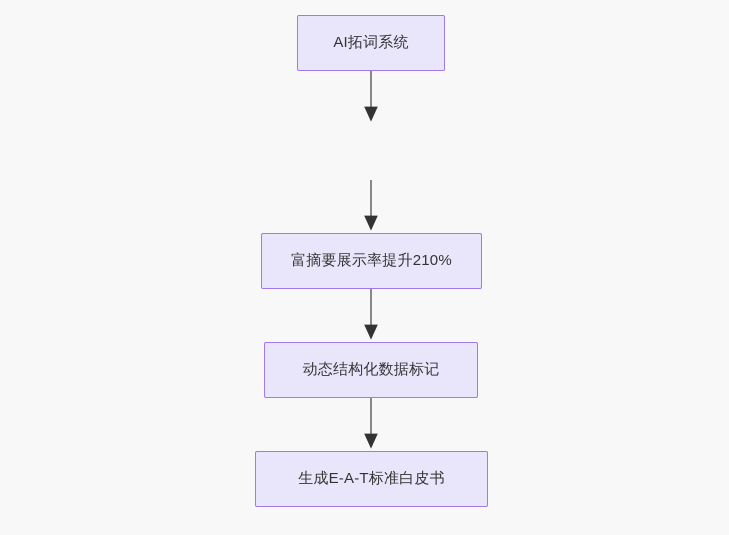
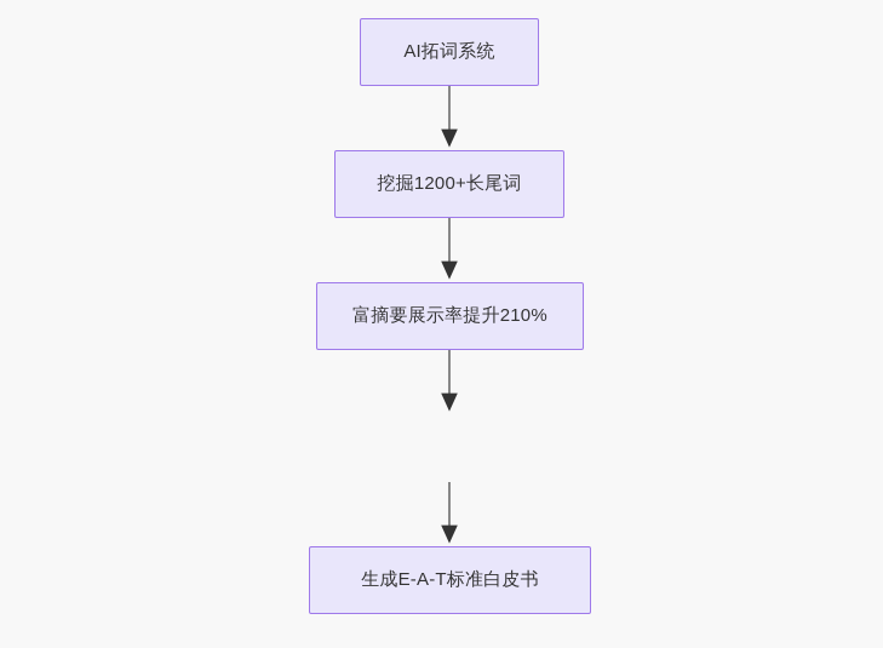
  AI拓词系统
+ 挖掘1200+长尾词
  富摘要展示率提升210%
- 动态结构化数据标记
  生成E-A-T标准白皮书
